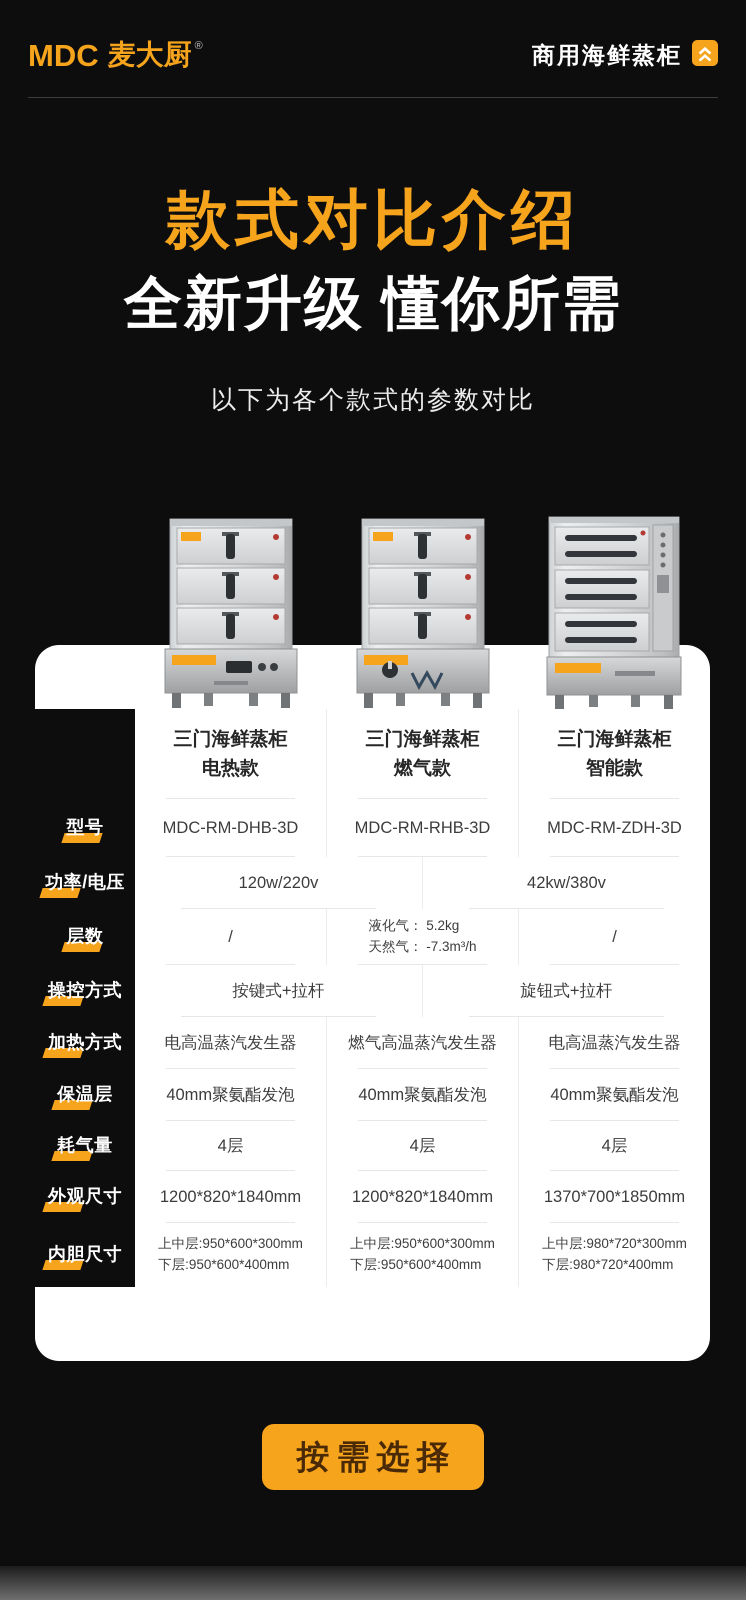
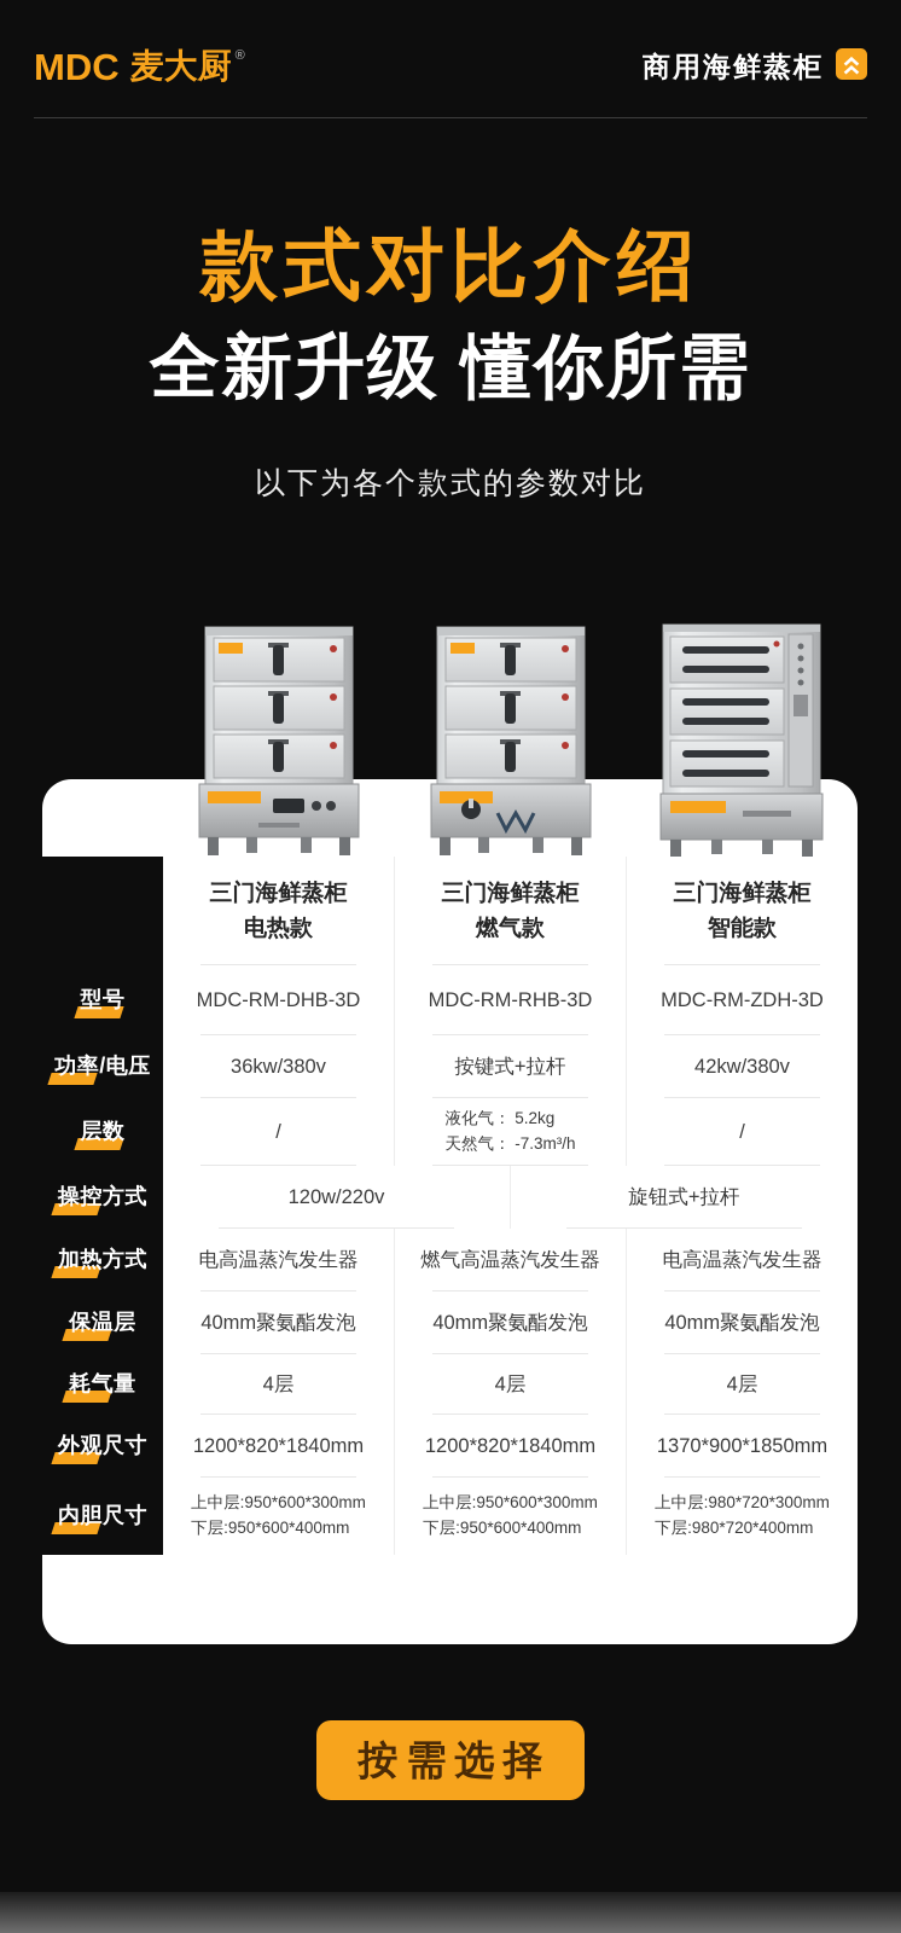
  MDC
  麦大厨
  ®
  商用海鲜蒸柜
  款式对比介绍
  全新升级 懂你所需
  以下为各个款式的参数对比
  三门海鲜蒸柜
  电热款
  三门海鲜蒸柜
  燃气款
  三门海鲜蒸柜
  智能款
  型号
  MDC-RM-DHB-3D
  MDC-RM-RHB-3D
  MDC-RM-ZDH-3D
  功率/电压
+ 36kw/380v
- 120w/220v
+ 按键式+拉杆
  42kw/380v
  层数
  /
  液化气： 5.2kg
  天然气： -7.3m³/h
  /
  操控方式
- 按键式+拉杆
+ 120w/220v
  旋钮式+拉杆
  加热方式
  电高温蒸汽发生器
  燃气高温蒸汽发生器
  电高温蒸汽发生器
  保温层
  40mm聚氨酯发泡
  40mm聚氨酯发泡
  40mm聚氨酯发泡
  耗气量
  4层
  4层
  4层
  外观尺寸
  1200*820*1840mm
  1200*820*1840mm
- 1370*700*1850mm
+ 1370*900*1850mm
  内胆尺寸
  上中层:950*600*300mm
  下层:950*600*400mm
  上中层:950*600*300mm
  下层:950*600*400mm
  上中层:980*720*300mm
  下层:980*720*400mm
  按需选择
